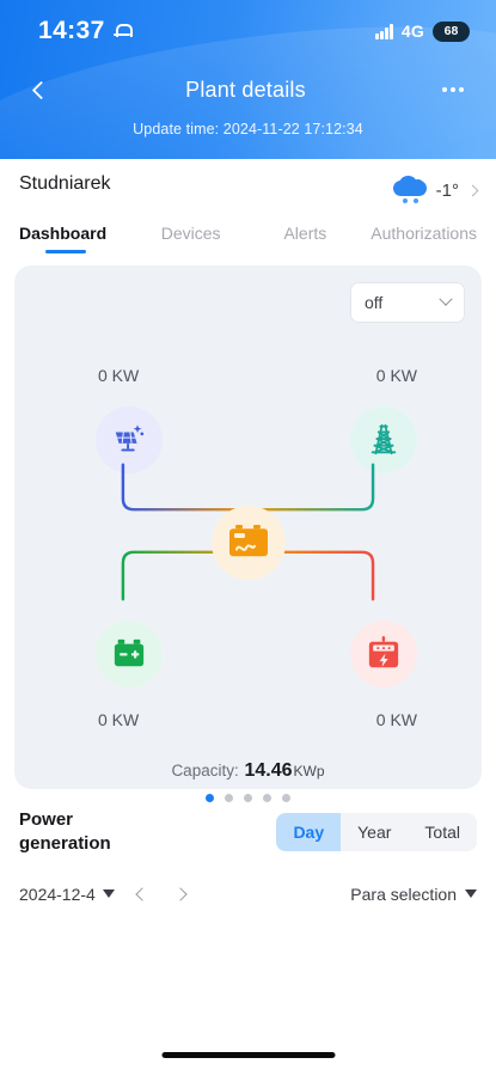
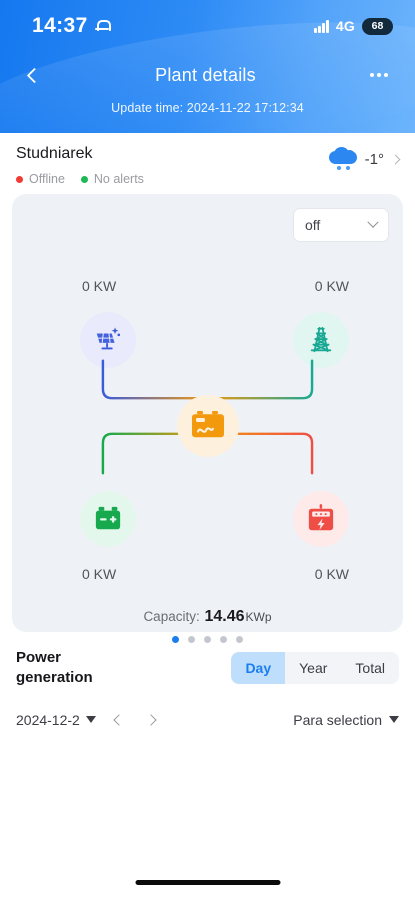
  14:37
  4G
  68
  Plant details
  Update time: 2024-11-22 17:12:34
  Studniarek
+ Offline
+ No alerts
  -1°
- Dashboard
- Devices
- Alerts
- Authorizations
  off
  0 KW
  0 KW
  0 KW
  0 KW
  Capacity: 14.46KWp
  Power generation
  Day
  Year
  Total
- 2024-12-4
+ 2024-12-2
  Para selection
